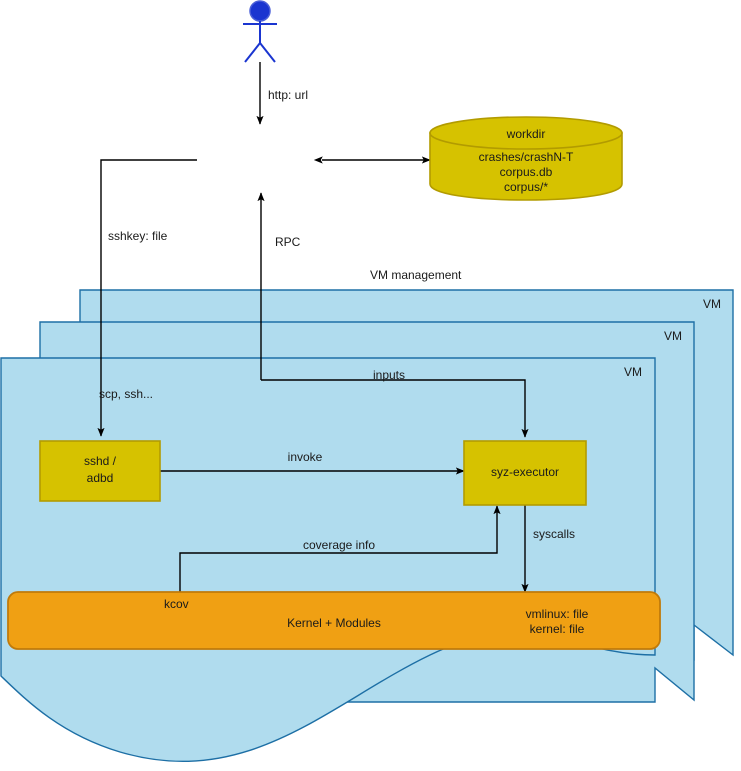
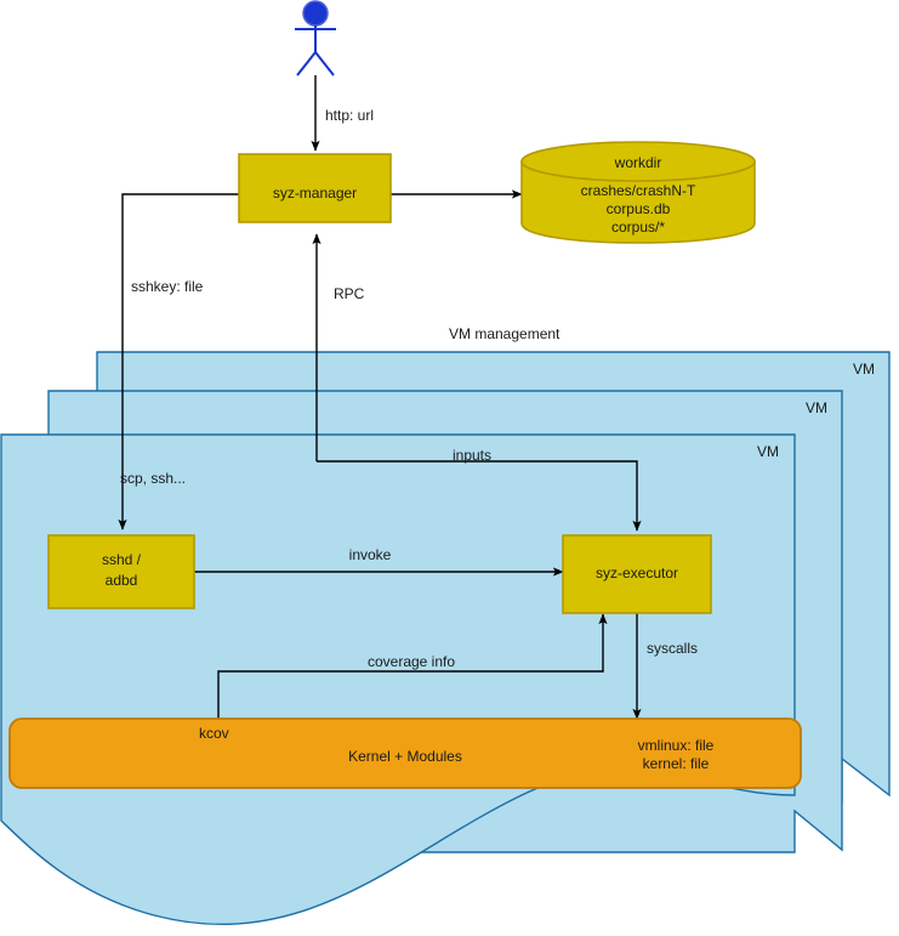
  VM
  VM
  VM
  http: url
  sshkey: file
  scp, ssh...
  RPC
  inputs
  VM management
  invoke
  syscalls
  coverage info
+ syz-manager
  workdir
  crashes/crashN-T
  corpus.db
  corpus/*
  sshd /
  adbd
  syz-executor
  Kernel + Modules
  kcov
  vmlinux: file
  kernel: file
